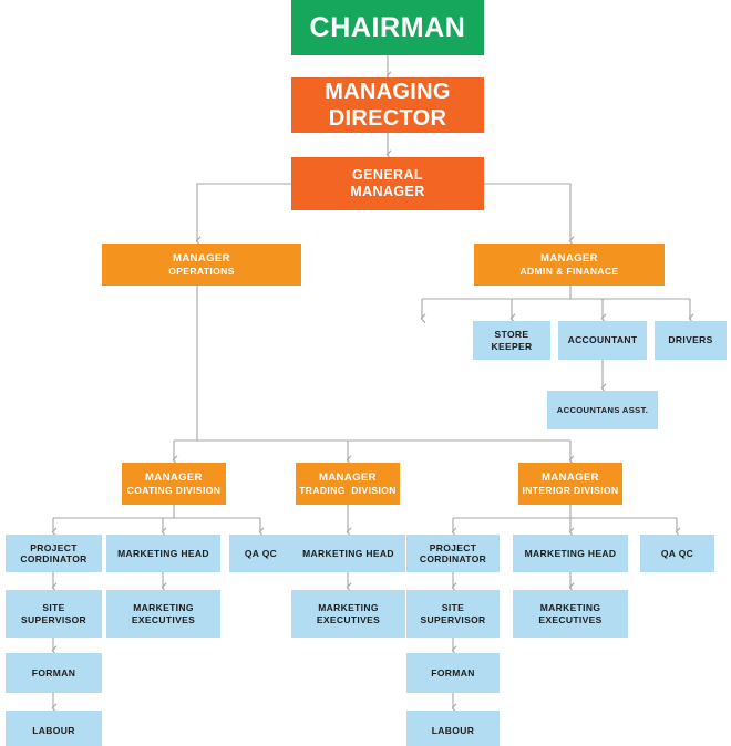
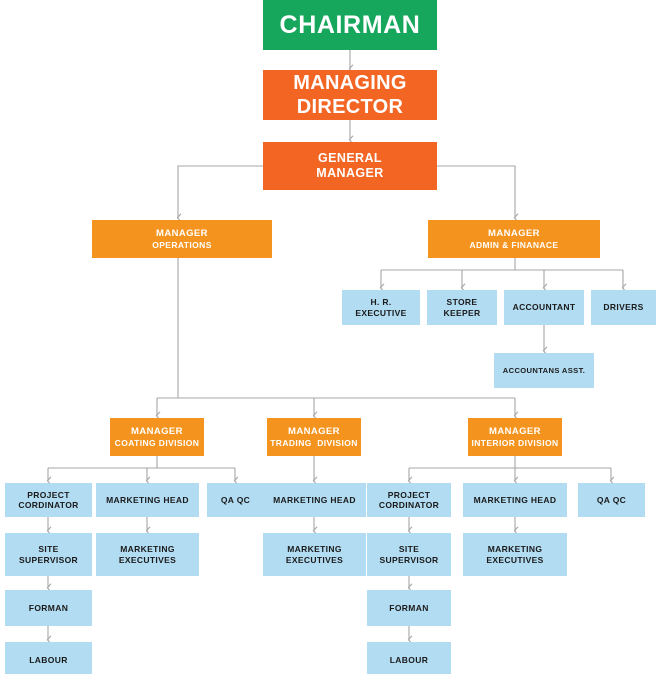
  CHAIRMAN
  MANAGING
  DIRECTOR
  GENERAL
  MANAGER
  MANAGER
  OPERATIONS
  MANAGER
  ADMIN & FINANACE
+ H. R.
+ EXECUTIVE
  STORE
  KEEPER
  ACCOUNTANT
  DRIVERS
  ACCOUNTANS ASST.
  MANAGER
  COATING DIVISION
  MANAGER
  TRADING DIVISION
  MANAGER
  INTERIOR DIVISION
  PROJECT
  CORDINATOR
  MARKETING HEAD
  QA QC
  SITE
  SUPERVISOR
  MARKETING
  EXECUTIVES
  FORMAN
  LABOUR
  MARKETING HEAD
  MARKETING
  EXECUTIVES
  PROJECT
  CORDINATOR
  MARKETING HEAD
  QA QC
  SITE
  SUPERVISOR
  MARKETING
  EXECUTIVES
  FORMAN
  LABOUR
